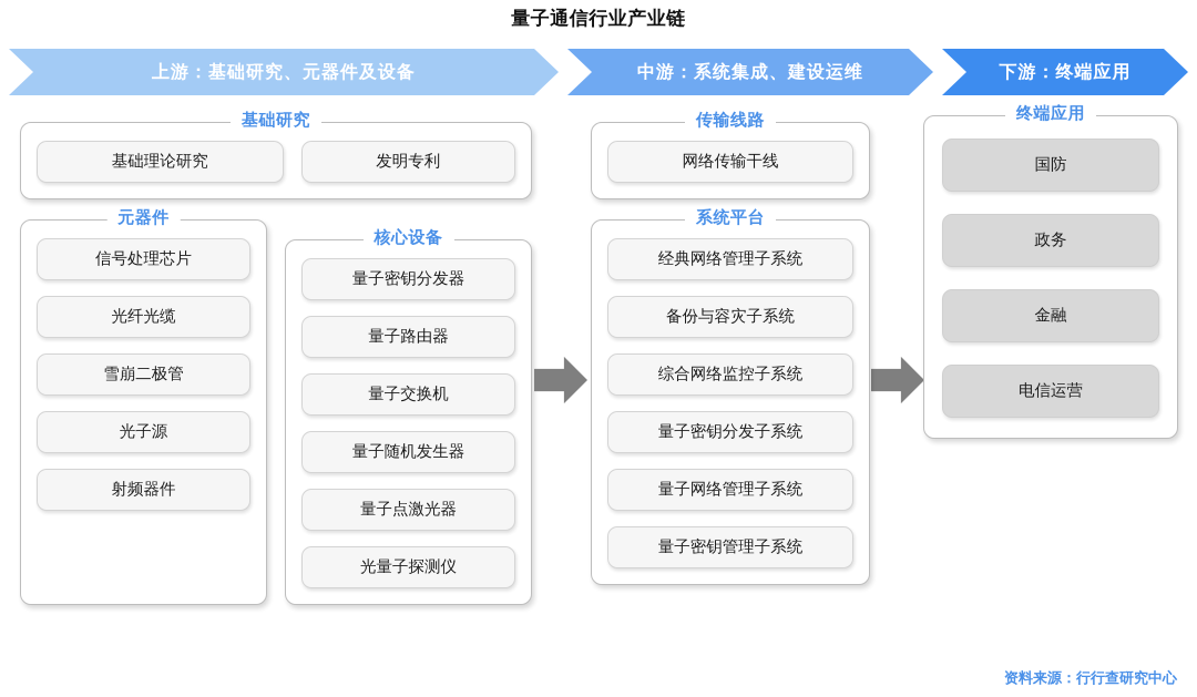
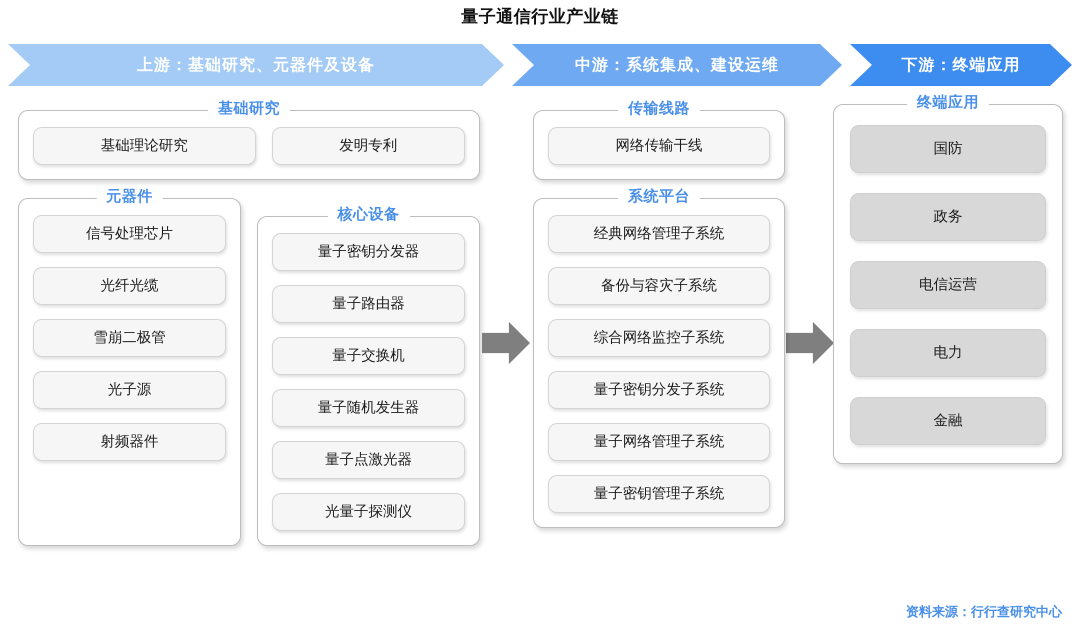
  量子通信行业产业链
  上游：基础研究、元器件及设备
  中游：系统集成、建设运维
  下游：终端应用
  基础研究
  基础理论研究
  发明专利
  元器件
  信号处理芯片
  光纤光缆
  雪崩二极管
  光子源
  射频器件
  核心设备
  量子密钥分发器
  量子路由器
  量子交换机
  量子随机发生器
  量子点激光器
  光量子探测仪
  传输线路
  网络传输干线
  系统平台
  经典网络管理子系统
  备份与容灾子系统
  综合网络监控子系统
  量子密钥分发子系统
  量子网络管理子系统
  量子密钥管理子系统
  终端应用
  国防
  政务
- 金融
+ 电信运营
+ 电力
- 电信运营
+ 金融
  资料来源：行行查研究中心
